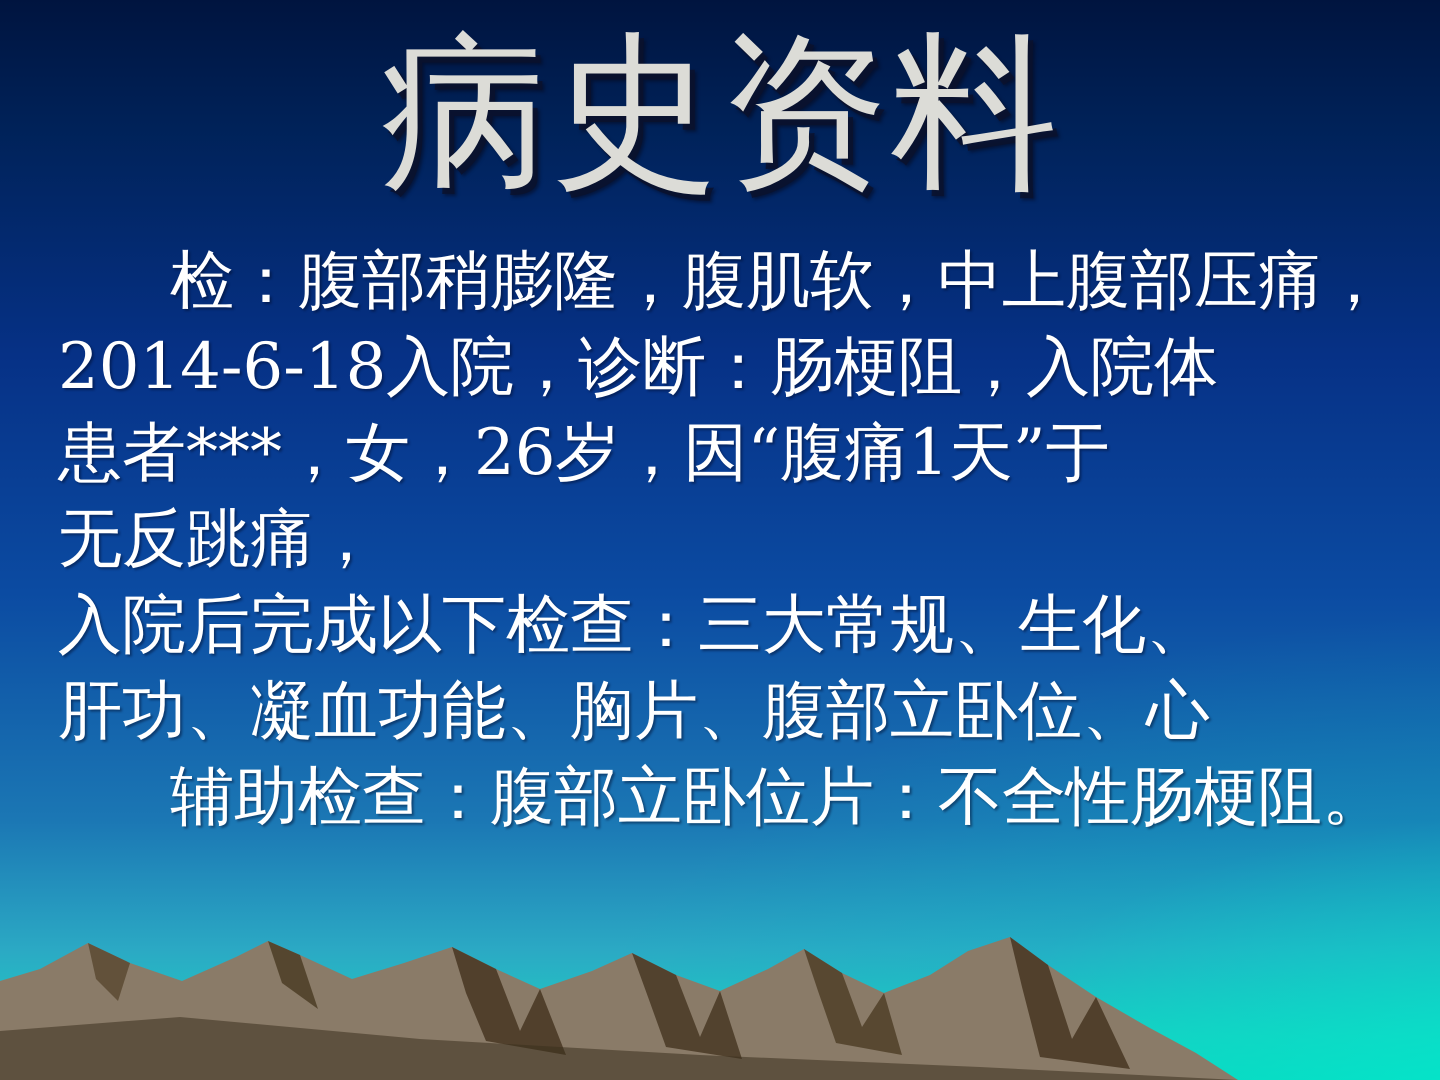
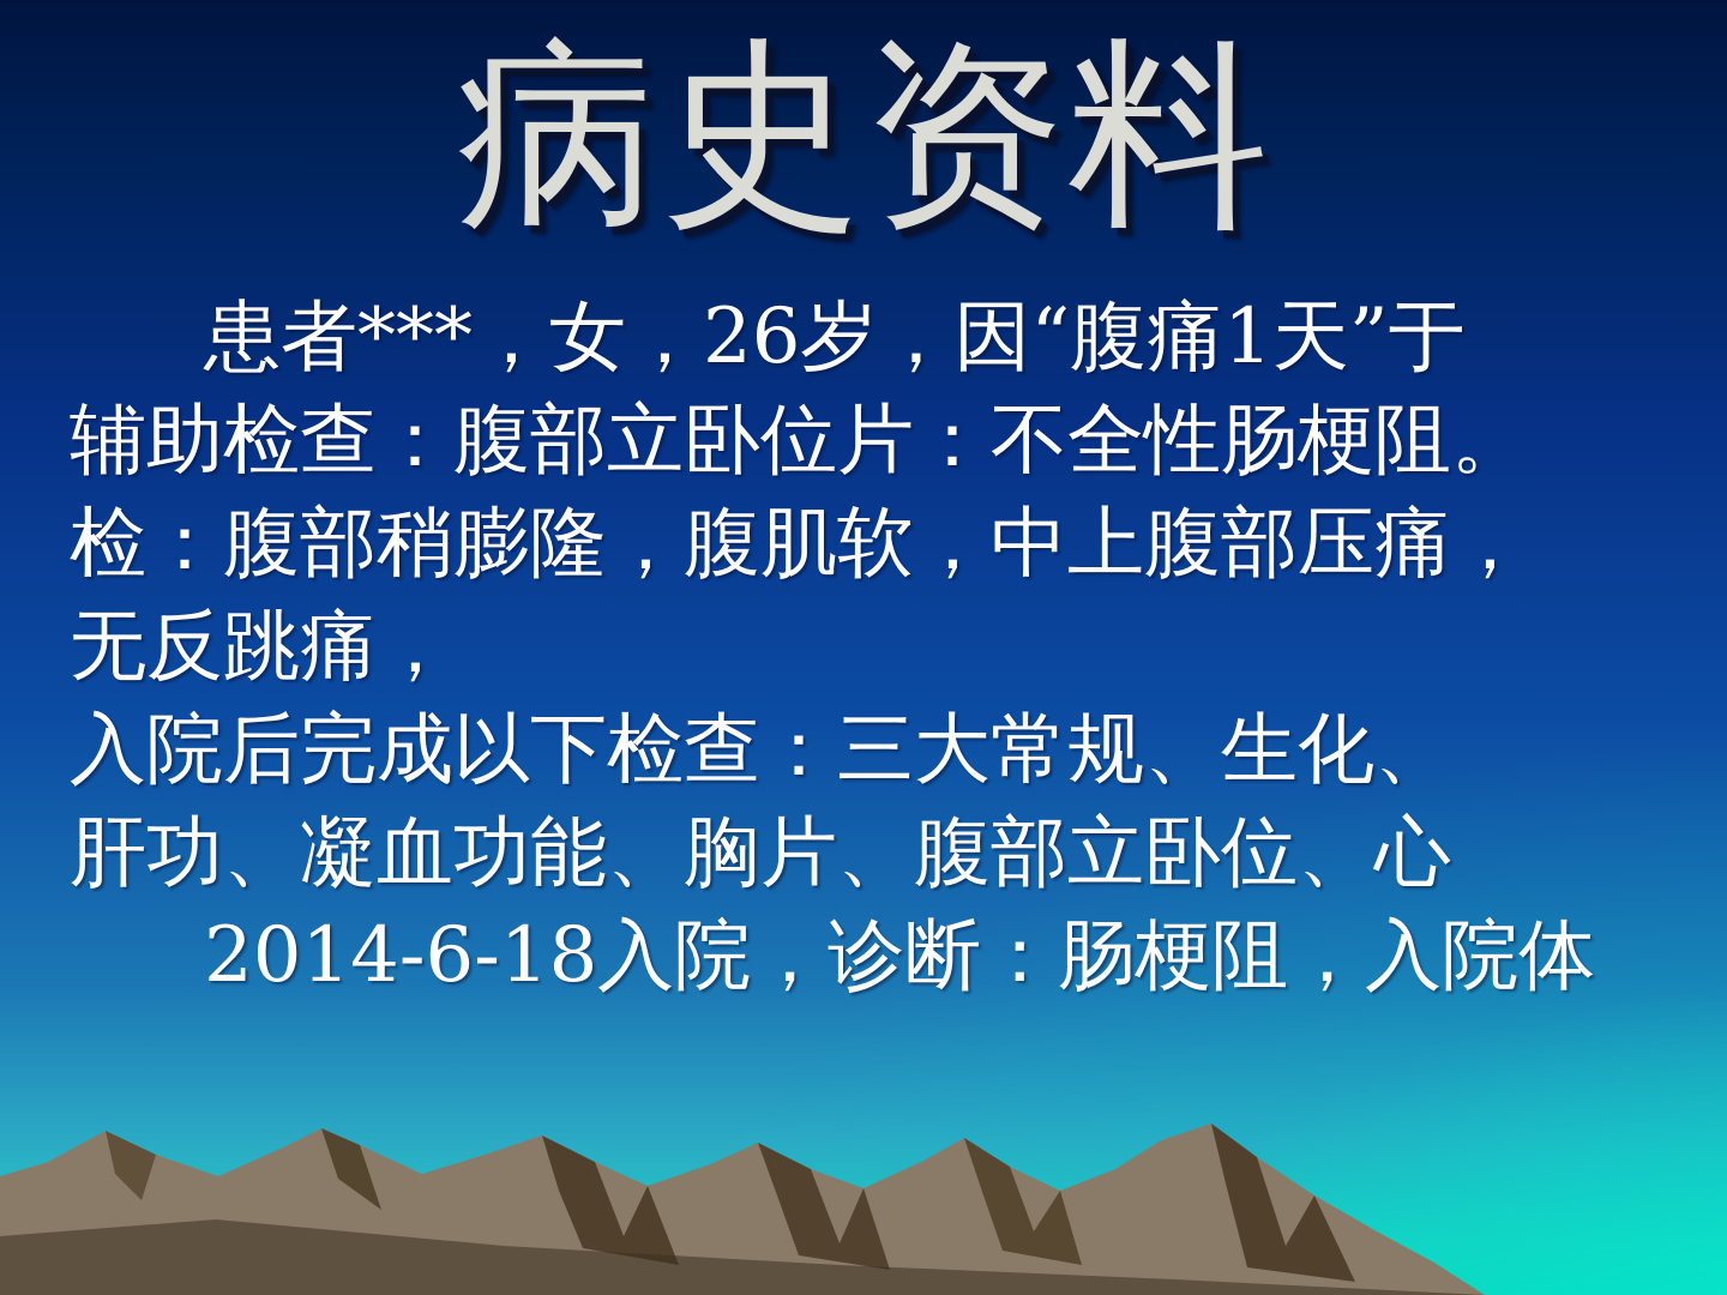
  病史资料
- 检：腹部稍膨隆，腹肌软，中上腹部压痛，
+ 患者***，女，26岁，因“腹痛1天”于
- 2014-6-18入院，诊断：肠梗阻，入院体
+ 辅助检查：腹部立卧位片：不全性肠梗阻。
- 患者***，女，26岁，因“腹痛1天”于
+ 检：腹部稍膨隆，腹肌软，中上腹部压痛，
  无反跳痛，
  入院后完成以下检查：三大常规、生化、
  肝功、凝血功能、胸片、腹部立卧位、心
- 辅助检查：腹部立卧位片：不全性肠梗阻。
+ 2014-6-18入院，诊断：肠梗阻，入院体
